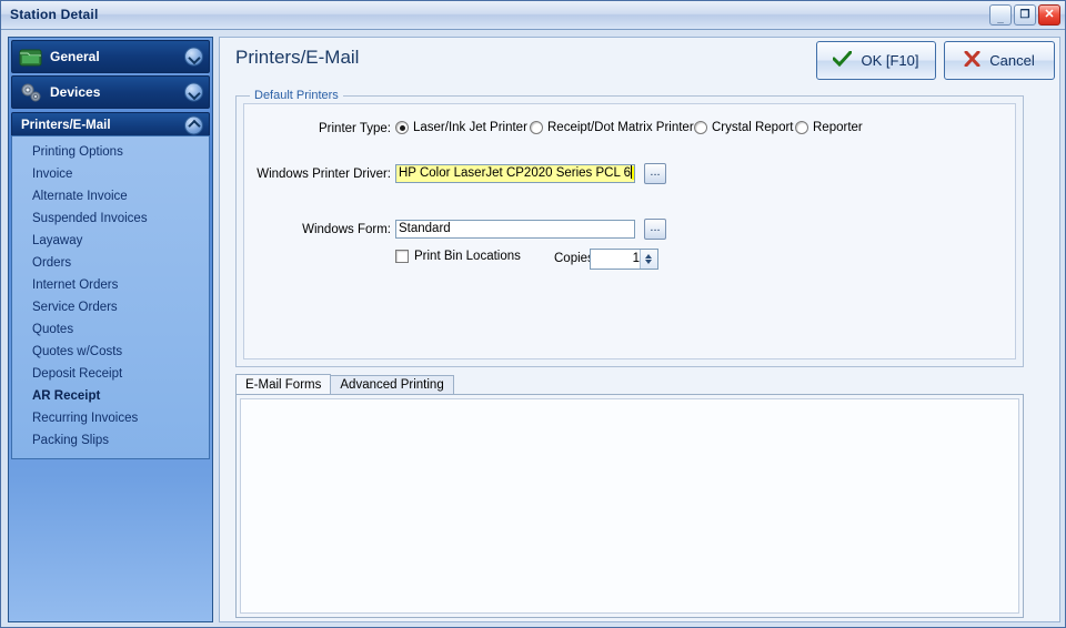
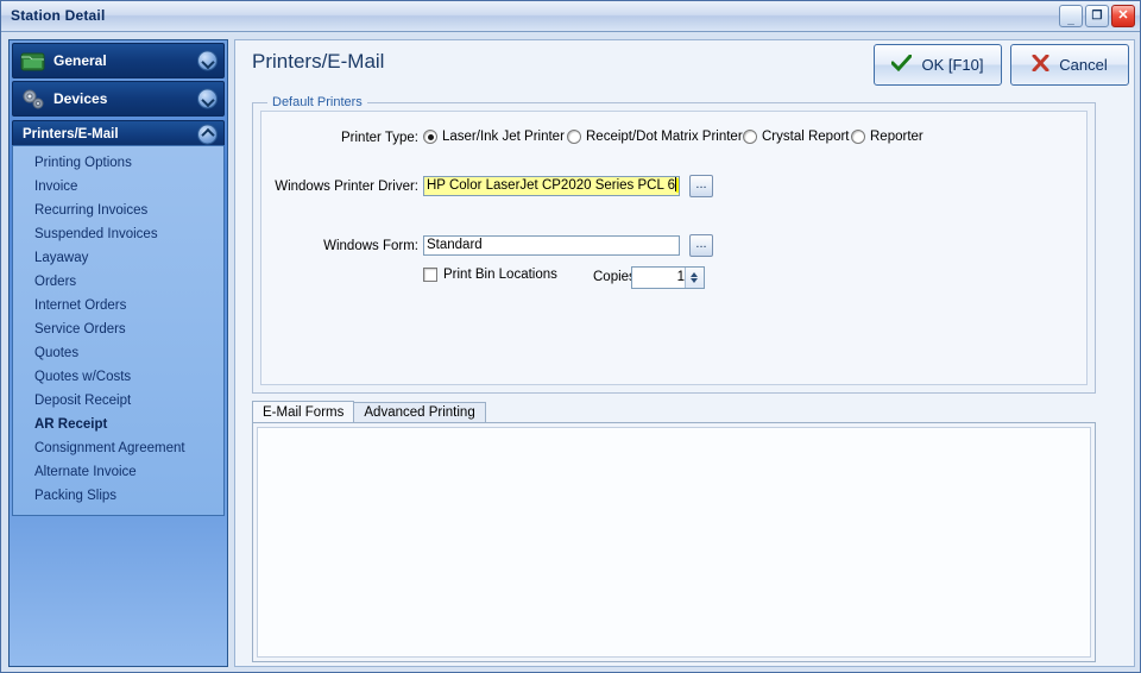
  Station Detail
  _
  ❐
  ✕
  General
  Devices
  Printers/E-Mail
  Printing Options
  Invoice
- Alternate Invoice
+ Recurring Invoices
  Suspended Invoices
  Layaway
  Orders
  Internet Orders
  Service Orders
  Quotes
  Quotes w/Costs
  Deposit Receipt
  AR Receipt
+ Consignment Agreement
- Recurring Invoices
+ Alternate Invoice
  Packing Slips
  Printers/E-Mail
  OK [F10]
  Cancel
  Default Printers
  Printer Type:
  Laser/Ink Jet Printer
  Receipt/Dot Matrix Printer
  Crystal Report
  Reporter
  Windows Printer Driver:
  HP Color LaserJet CP2020 Series PCL 6
  ...
  Windows Form:
  Standard
  ...
  Print Bin Locations
  Copie
  1
  E-Mail Forms
  Advanced Printing
